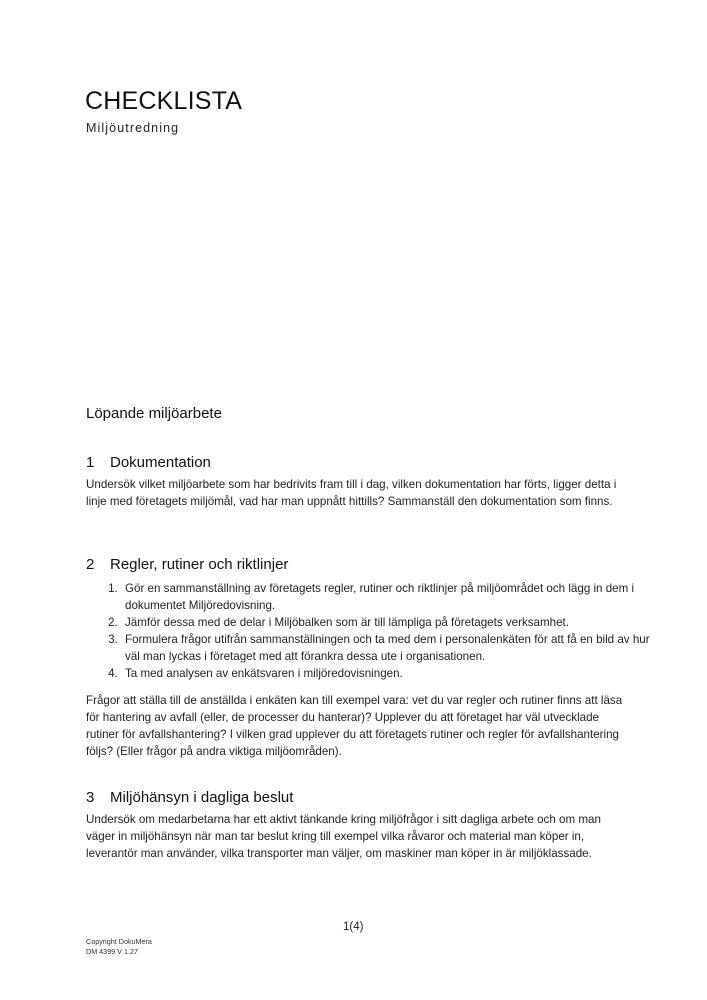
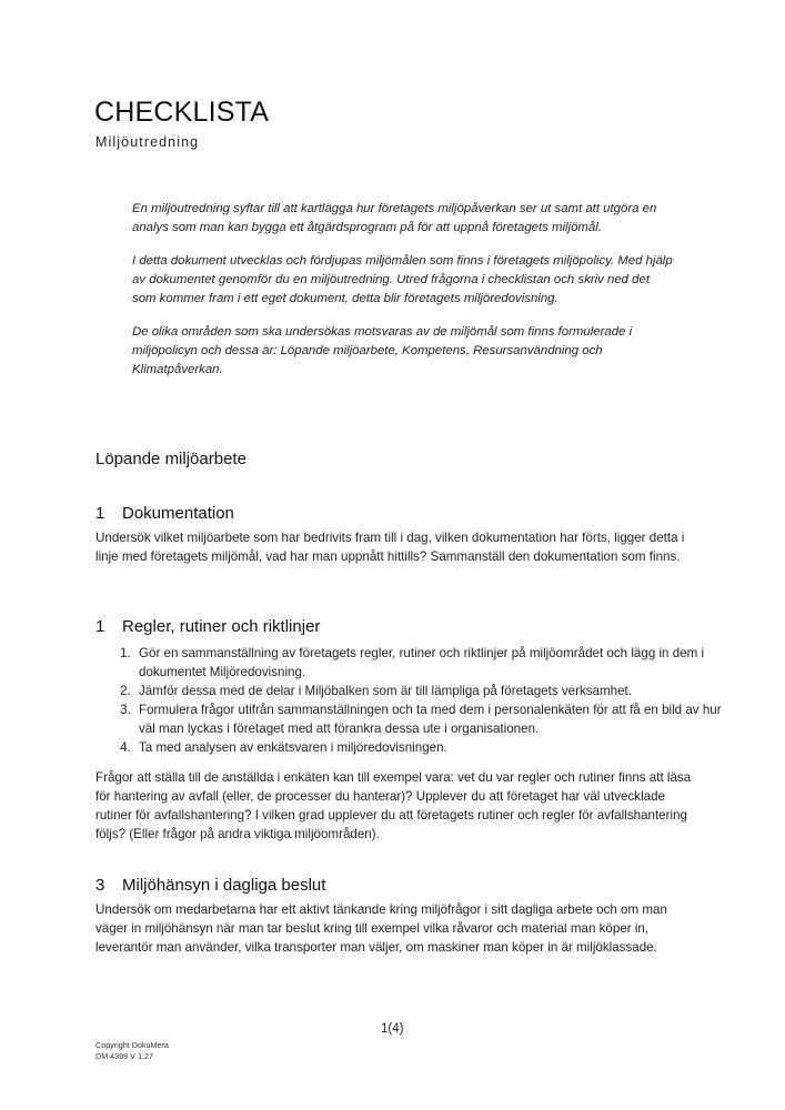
  CHECKLISTA
  Miljöutredning
+ En miljöutredning syftar till att kartlägga hur företagets miljöpåverkan ser ut samt att utgöra en analys som man kan bygga ett åtgärdsprogram på för att uppnå företagets miljömål.
+ I detta dokument utvecklas och fördjupas miljömålen som finns i företagets miljöpolicy. Med hjälp av dokumentet genomför du en miljöutredning. Utred frågorna i checklistan och skriv ned det som kommer fram i ett eget dokument, detta blir företagets miljöredovisning.
+ De olika områden som ska undersökas motsvaras av de miljömål som finns formulerade i miljöpolicyn och dessa är: Löpande miljöarbete, Kompetens, Resursanvändning och Klimatpåverkan.
  Löpande miljöarbete
  1 Dokumentation
  Undersök vilket miljöarbete som har bedrivits fram till i dag, vilken dokumentation har förts, ligger detta i linje med företagets miljömål, vad har man uppnått hittills? Sammanställ den dokumentation som finns.
- 2 Regler, rutiner och riktlinjer
+ 1 Regler, rutiner och riktlinjer
  Gör en sammanställning av företagets regler, rutiner och riktlinjer på miljöområdet och lägg in dem i dokumentet Miljöredovisning.
  Jämför dessa med de delar i Miljöbalken som är till lämpliga på företagets verksamhet.
  Formulera frågor utifrån sammanställningen och ta med dem i personalenkäten för att få en bild av hur väl man lyckas i företaget med att förankra dessa ute i organisationen.
  Ta med analysen av enkätsvaren i miljöredovisningen.
  Frågor att ställa till de anställda i enkäten kan till exempel vara: vet du var regler och rutiner finns att läsa för hantering av avfall (eller, de processer du hanterar)? Upplever du att företaget har väl utvecklade rutiner för avfallshantering? I vilken grad upplever du att företagets rutiner och regler för avfallshantering följs? (Eller frågor på andra viktiga miljöområden).
  3 Miljöhänsyn i dagliga beslut
  Undersök om medarbetarna har ett aktivt tänkande kring miljöfrågor i sitt dagliga arbete och om man väger in miljöhänsyn när man tar beslut kring till exempel vilka råvaror och material man köper in, leverantör man använder, vilka transporter man väljer, om maskiner man köper in är miljöklassade.
  1(4)
  Copyright DokuMera
  DM 4399 V 1.27
